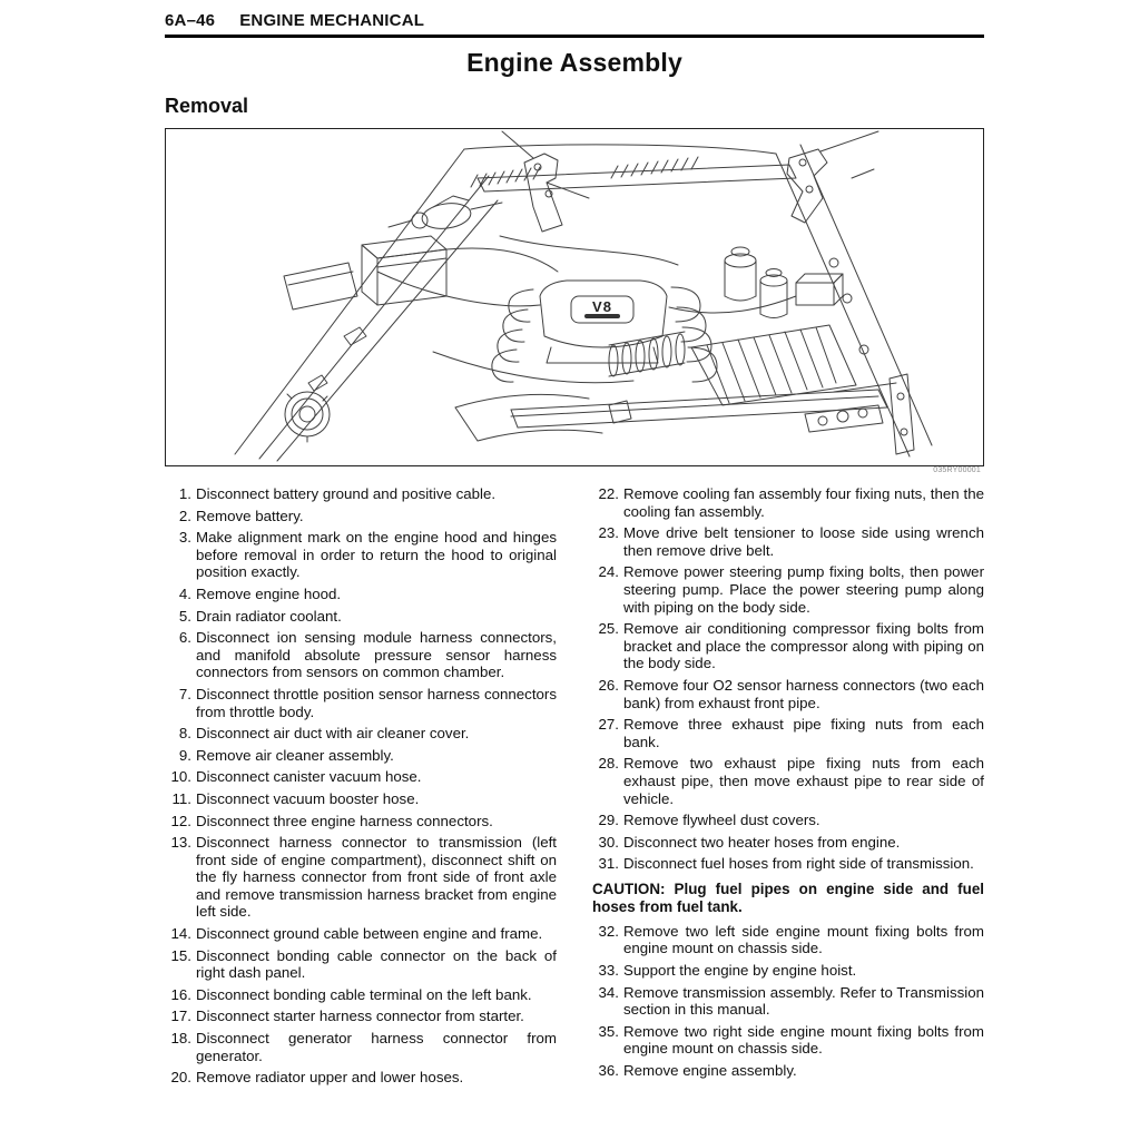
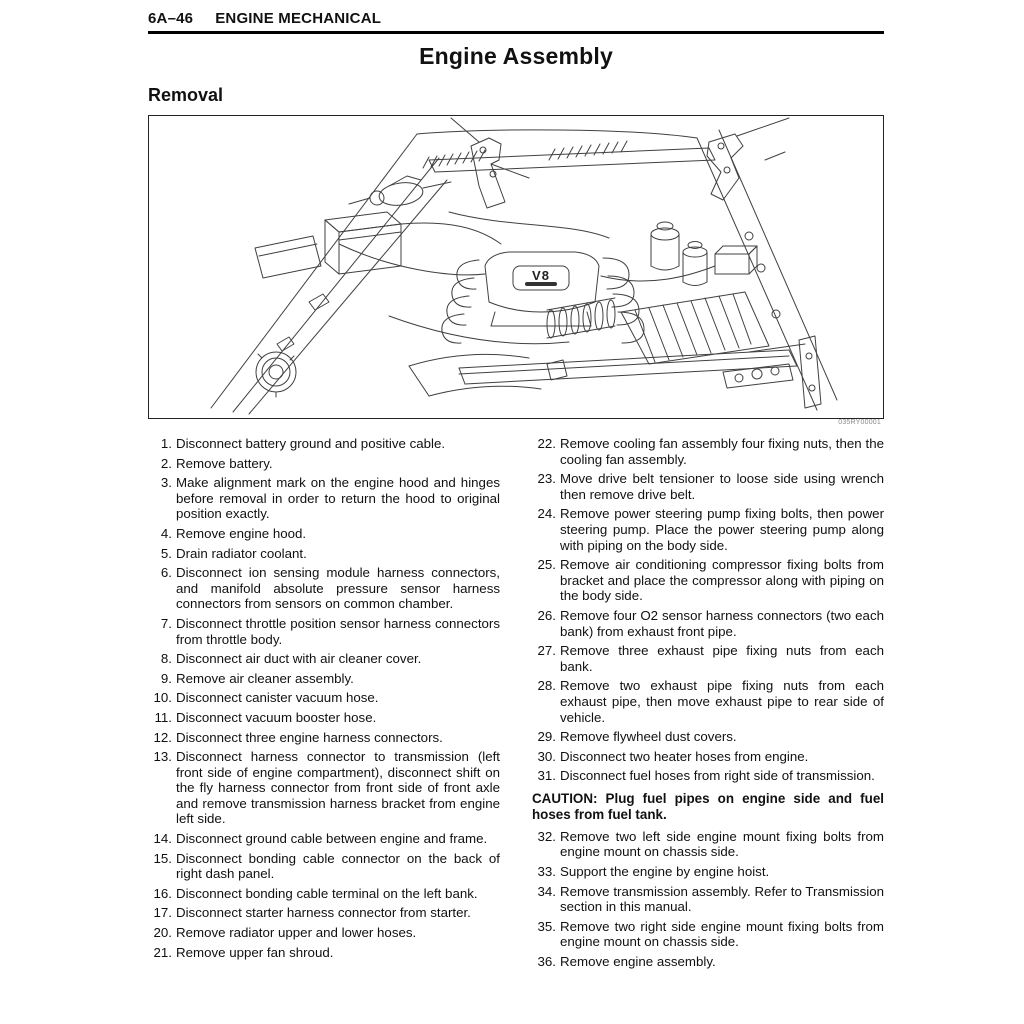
  6A–46
  ENGINE MECHANICAL
  Engine Assembly
  Removal
  V8
  1.
  Disconnect battery ground and positive cable.
  2.
  Remove battery.
  3.
  Make alignment mark on the engine hood and hinges before removal in order to return the hood to original position exactly.
  4.
  Remove engine hood.
  5.
  Drain radiator coolant.
  6.
  Disconnect ion sensing module harness connectors, and manifold absolute pressure sensor harness connectors from sensors on common chamber.
  7.
  Disconnect throttle position sensor harness connectors from throttle body.
  8.
  Disconnect air duct with air cleaner cover.
  9.
  Remove air cleaner assembly.
  10.
  Disconnect canister vacuum hose.
  11.
  Disconnect vacuum booster hose.
  12.
  Disconnect three engine harness connectors.
  13.
  Disconnect harness connector to transmission (left front side of engine compartment), disconnect shift on the fly harness connector from front side of front axle and remove transmission harness bracket from engine left side.
  14.
  Disconnect ground cable between engine and frame.
  15.
  Disconnect bonding cable connector on the back of right dash panel.
  16.
  Disconnect bonding cable terminal on the left bank.
  17.
  Disconnect starter harness connector from starter.
- 18.
- Disconnect generator harness connector from generator.
  20.
  Remove radiator upper and lower hoses.
+ 21.
+ Remove upper fan shroud.
  22.
  Remove cooling fan assembly four fixing nuts, then the cooling fan assembly.
  23.
  Move drive belt tensioner to loose side using wrench then remove drive belt.
  24.
  Remove power steering pump fixing bolts, then power steering pump. Place the power steering pump along with piping on the body side.
  25.
  Remove air conditioning compressor fixing bolts from bracket and place the compressor along with piping on the body side.
  26.
  Remove four O2 sensor harness connectors (two each bank) from exhaust front pipe.
  27.
  Remove three exhaust pipe fixing nuts from each bank.
  28.
  Remove two exhaust pipe fixing nuts from each exhaust pipe, then move exhaust pipe to rear side of vehicle.
  29.
  Remove flywheel dust covers.
  30.
  Disconnect two heater hoses from engine.
  31.
  Disconnect fuel hoses from right side of transmission.
  CAUTION: Plug fuel pipes on engine side and fuel hoses from fuel tank.
  32.
  Remove two left side engine mount fixing bolts from engine mount on chassis side.
  33.
  Support the engine by engine hoist.
  34.
  Remove transmission assembly. Refer to Transmission section in this manual.
  35.
  Remove two right side engine mount fixing bolts from engine mount on chassis side.
  36.
  Remove engine assembly.
